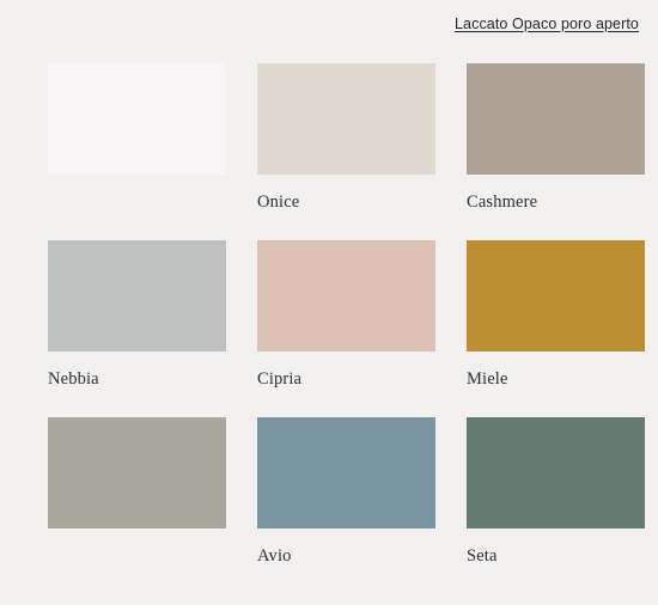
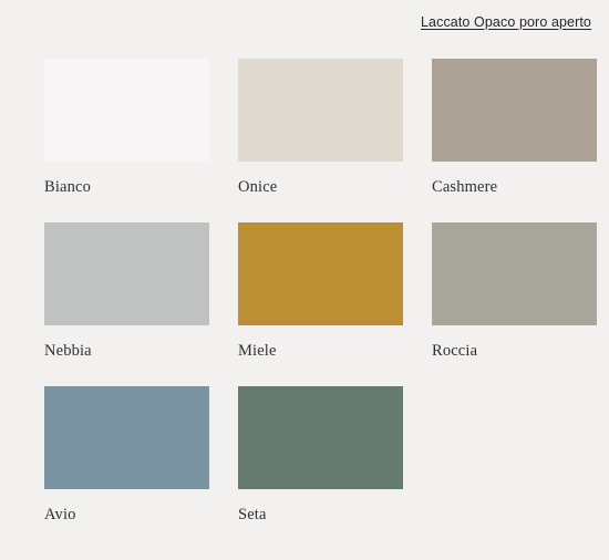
  Laccato Opaco poro aperto
+ Bianco
  Onice
  Cashmere
  Nebbia
- Cipria
  Miele
+ Roccia
  Avio
  Seta
